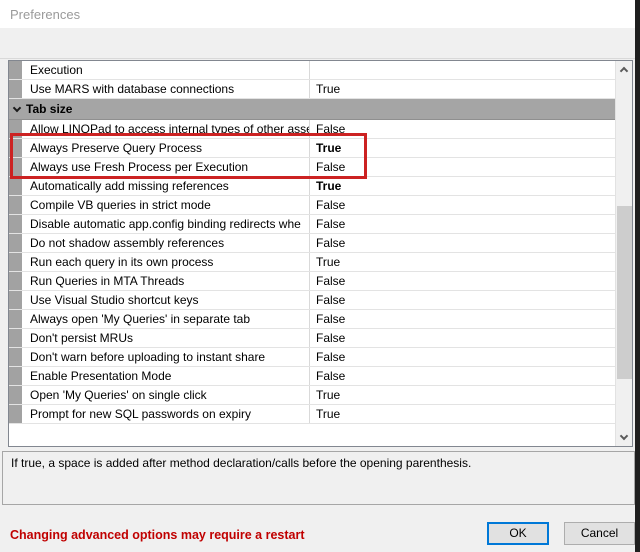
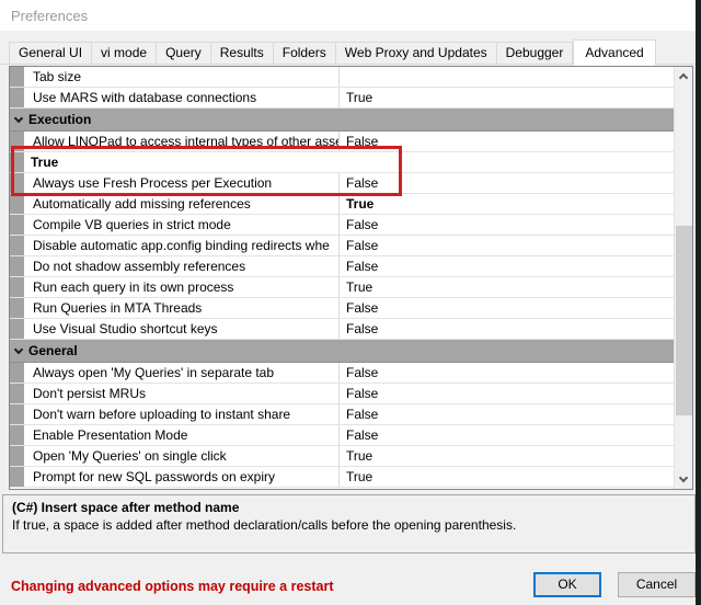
  Preferences
+ General UI
+ vi mode
+ Query
+ Results
+ Folders
+ Web Proxy and Updates
+ Debugger
+ Advanced
- Execution
+ Tab size
  Use MARS with database connections
  True
- Tab size
+ Execution
  Allow LINQPad to access internal types of other asse
  False
- Always Preserve Query Process
  True
  Always use Fresh Process per Execution
  False
  Automatically add missing references
  True
  Compile VB queries in strict mode
  False
  Disable automatic app.config binding redirects whe
  False
  Do not shadow assembly references
  False
  Run each query in its own process
  True
  Run Queries in MTA Threads
  False
  Use Visual Studio shortcut keys
  False
+ General
  Always open 'My Queries' in separate tab
  False
  Don't persist MRUs
  False
  Don't warn before uploading to instant share
  False
  Enable Presentation Mode
  False
  Open 'My Queries' on single click
  True
  Prompt for new SQL passwords on expiry
  True
+ (C#) Insert space after method name
  If true, a space is added after method declaration/calls before the opening parenthesis.
  Changing advanced options may require a restart
  OK
  Cancel
